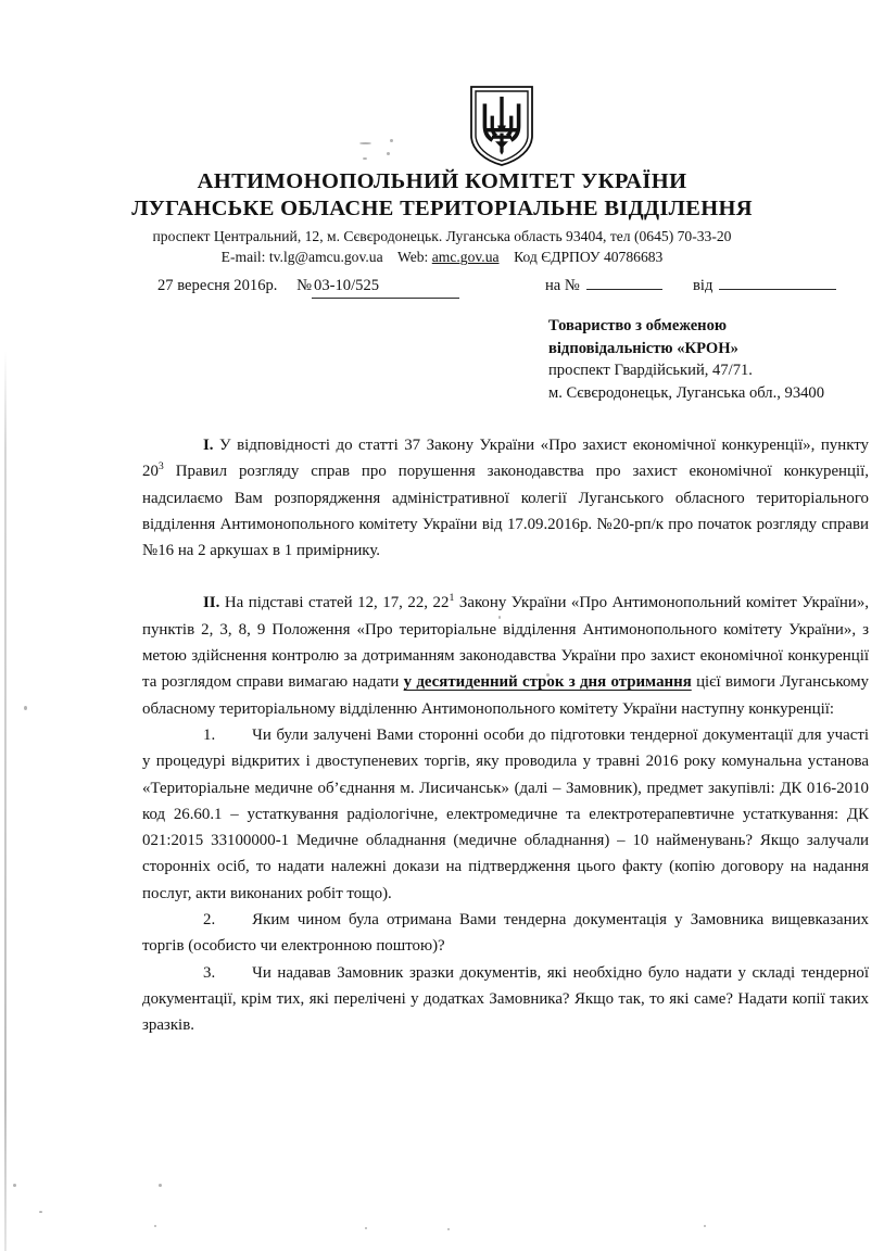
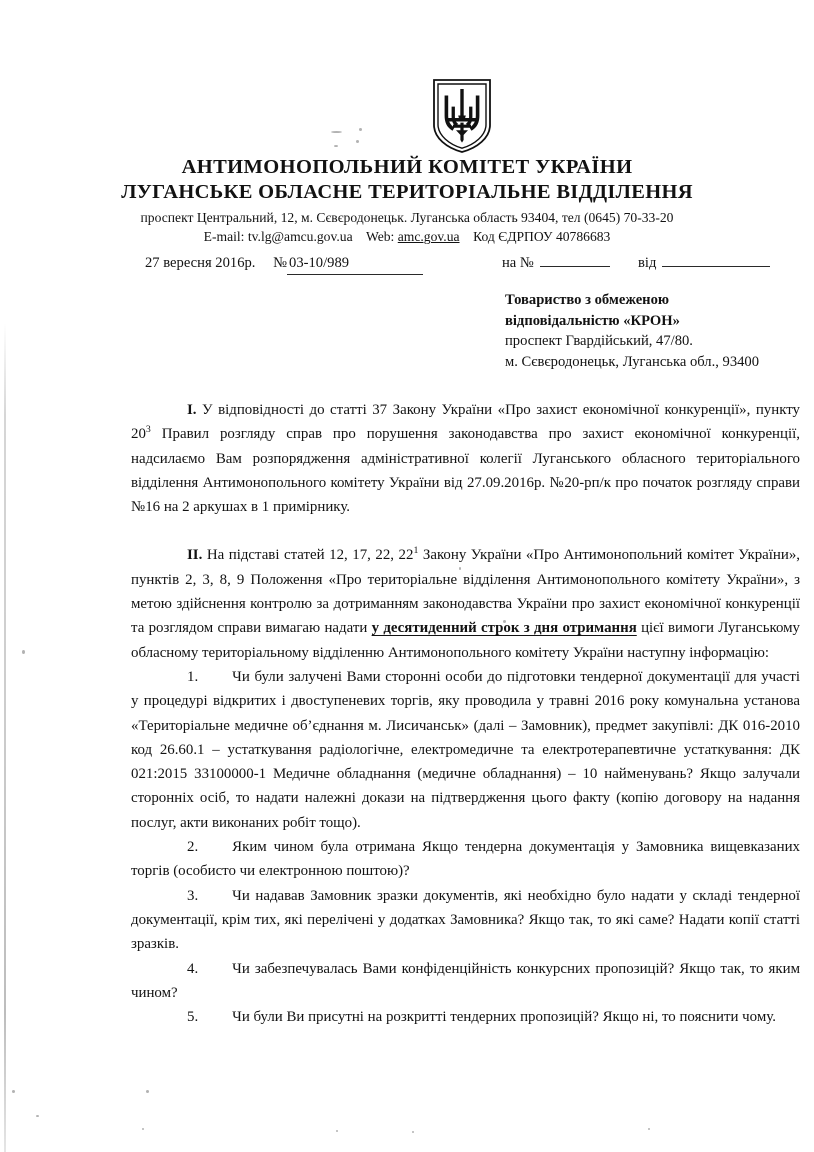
  АНТИМОНОПОЛЬНИЙ КОМІТЕТ УКРАЇНИ
  ЛУГАНСЬКЕ ОБЛАСНЕ ТЕРИТОРІАЛЬНЕ ВІДДІЛЕННЯ
  проспект Центральний, 12, м. Сєвєродонецьк. Луганська область 93404, тел (0645) 70-33-20
  E-mail: tv.lg@amcu.gov.ua Web: amc.gov.ua Код ЄДРПОУ 40786683
- 27 вересня 2016р. № 03-10/525
+ 27 вересня 2016р. № 03-10/989
  на №
  від
  Товариство з обмеженою
  відповідальністю «КРОН»
- проспект Гвардійський, 47/71.
+ проспект Гвардійський, 47/80.
  м. Сєвєродонецьк, Луганська обл., 93400
- I. У відповідності до статті 37 Закону України «Про захист економічної конкуренції», пункту 203 Правил розгляду справ про порушення законодавства про захист економічної конкуренції, надсилаємо Вам розпорядження адміністративної колегії Луганського обласного територіального відділення Антимонопольного комітету України від 17.09.2016р. №20-рп/к про початок розгляду справи №16 на 2 аркушах в 1 примірнику.
+ I. У відповідності до статті 37 Закону України «Про захист економічної конкуренції», пункту 203 Правил розгляду справ про порушення законодавства про захист економічної конкуренції, надсилаємо Вам розпорядження адміністративної колегії Луганського обласного територіального відділення Антимонопольного комітету України від 27.09.2016р. №20-рп/к про початок розгляду справи №16 на 2 аркушах в 1 примірнику.
- II. На підставі статей 12, 17, 22, 221 Закону України «Про Антимонопольний комітет України», пунктів 2, 3, 8, 9 Положення «Про територіальне відділення Антимонопольного комітету України», з метою здійснення контролю за дотриманням законодавства України про захист економічної конкуренції та розглядом справи вимагаю надати у десятиденний строк з дня отримання цієї вимоги Луганському обласному територіальному відділенню Антимонопольного комітету України наступну конкуренції:
+ II. На підставі статей 12, 17, 22, 221 Закону України «Про Антимонопольний комітет України», пунктів 2, 3, 8, 9 Положення «Про територіальне відділення Антимонопольного комітету України», з метою здійснення контролю за дотриманням законодавства України про захист економічної конкуренції та розглядом справи вимагаю надати у десятиденний строк з дня отримання цієї вимоги Луганському обласному територіальному відділенню Антимонопольного комітету України наступну інформацію:
  1. Чи були залучені Вами сторонні особи до підготовки тендерної документації для участі у процедурі відкритих і двоступеневих торгів, яку проводила у травні 2016 року комунальна установа «Територіальне медичне об’єднання м. Лисичанськ» (далі – Замовник), предмет закупівлі: ДК 016-2010 код 26.60.1 – устаткування радіологічне, електромедичне та електротерапевтичне устаткування: ДК 021:2015 33100000-1 Медичне обладнання (медичне обладнання) – 10 найменувань? Якщо залучали сторонніх осіб, то надати належні докази на підтвердження цього факту (копію договору на надання послуг, акти виконаних робіт тощо).
- 2. Яким чином була отримана Вами тендерна документація у Замовника вищевказаних торгів (особисто чи електронною поштою)?
+ 2. Яким чином була отримана Якщо тендерна документація у Замовника вищевказаних торгів (особисто чи електронною поштою)?
- 3. Чи надавав Замовник зразки документів, які необхідно було надати у складі тендерної документації, крім тих, які перелічені у додатках Замовника? Якщо так, то які саме? Надати копії таких зразків.
+ 3. Чи надавав Замовник зразки документів, які необхідно було надати у складі тендерної документації, крім тих, які перелічені у додатках Замовника? Якщо так, то які саме? Надати копії статті зразків.
+ 4. Чи забезпечувалась Вами конфіденційність конкурсних пропозицій? Якщо так, то яким чином?
+ 5. Чи були Ви присутні на розкритті тендерних пропозицій? Якщо ні, то пояснити чому.
